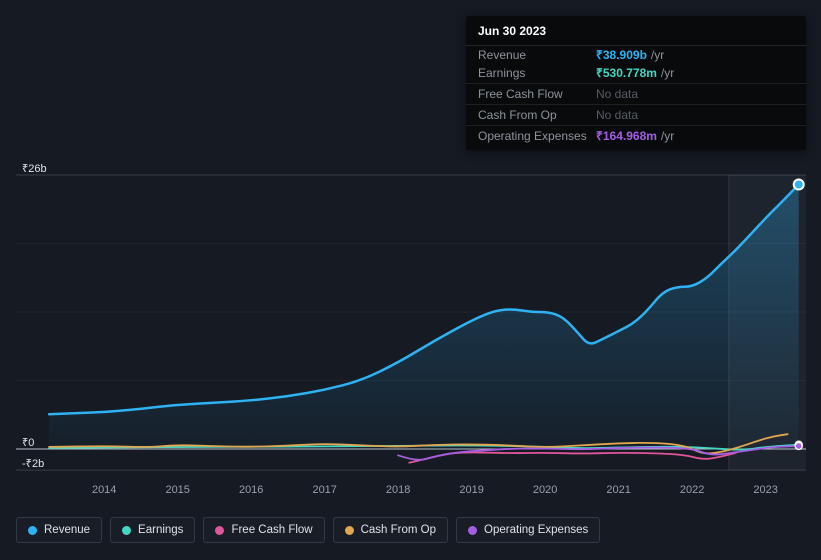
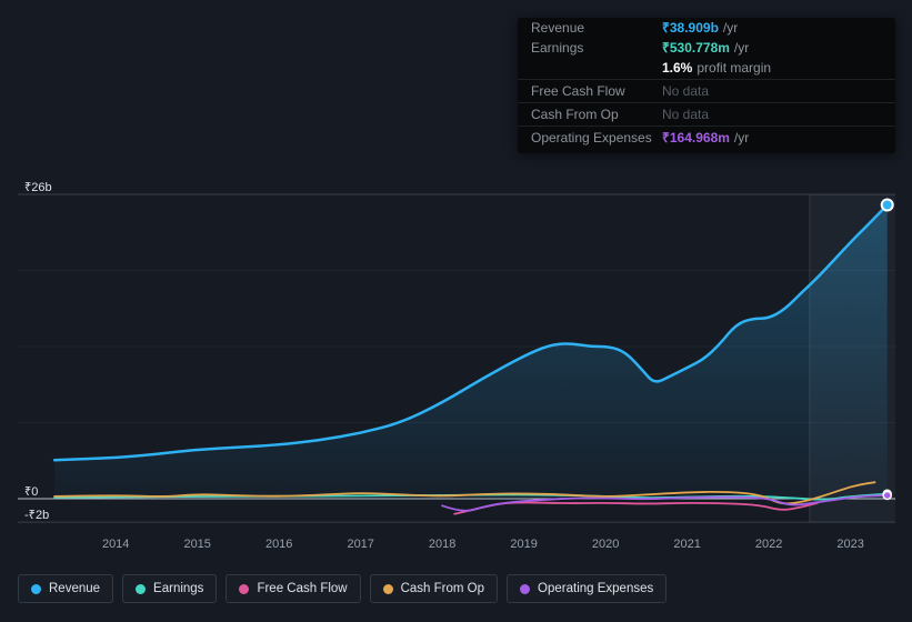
- Jun 30 2023
  Revenue
  ₹38.909b /yr
  Earnings
  ₹530.778m /yr
+ 1.6% profit margin
  Free Cash Flow
  No data
  Cash From Op
  No data
  Operating Expenses
  ₹164.968m /yr
  Revenue
  Earnings
  Free Cash Flow
  Cash From Op
  Operating Expenses
  ₹26b
  ₹0
  -₹2b
  2014
  2015
  2016
  2017
  2018
  2019
  2020
  2021
  2022
  2023
